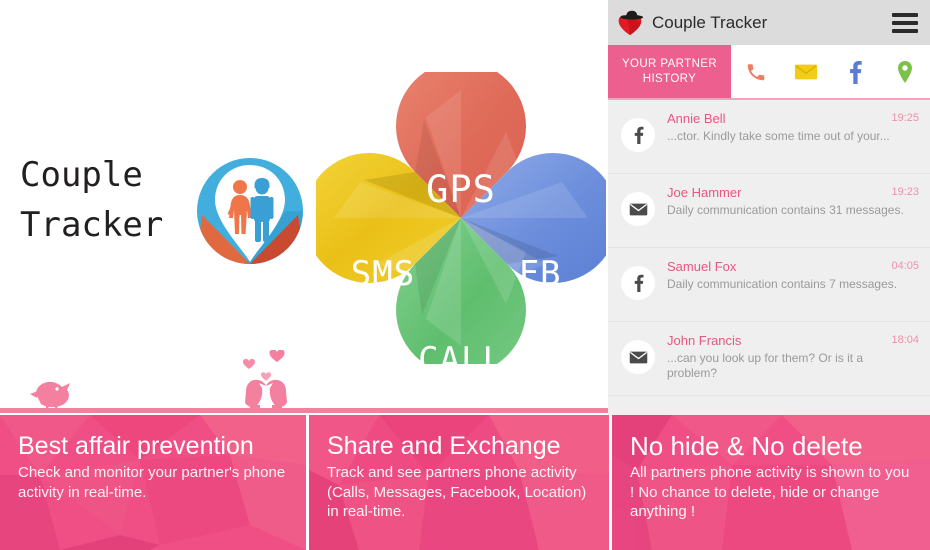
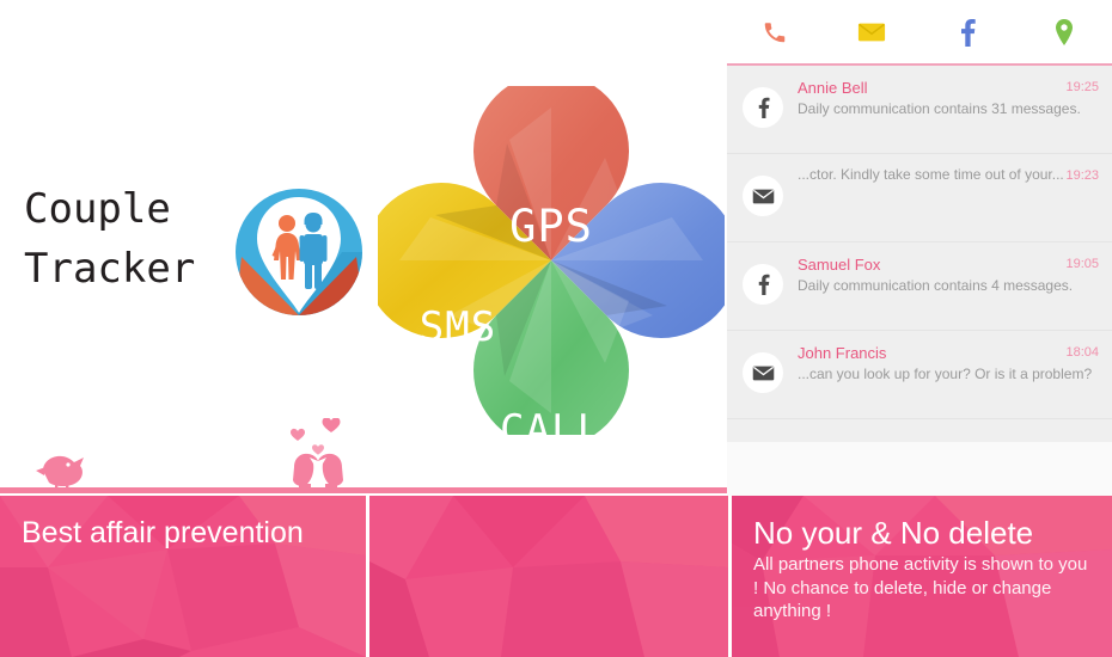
  Couple
  Tracker
  GPS
  SMS
- FB
  CALL
- Couple Tracker
- YOUR PARTNER
- HISTORY
  Annie Bell
- ...ctor. Kindly take some time out of your...
+ Daily communication contains 31 messages.
  19:25
- Joe Hammer
- Daily communication contains 31 messages.
+ ...ctor. Kindly take some time out of your...
  19:23
  Samuel Fox
- Daily communication contains 7 messages.
+ Daily communication contains 4 messages.
- 04:05
+ 19:05
  John Francis
- ...can you look up for them? Or is it a problem?
+ ...can you look up for your? Or is it a problem?
  18:04
  Best affair prevention
- Check and monitor your partner's phone activity in real-time.
- Share and Exchange
- Track and see partners phone activity (Calls, Messages, Facebook, Location) in real-time.
- No hide & No delete
+ No your & No delete
  All partners phone activity is shown to you ! No chance to delete, hide or change anything !
